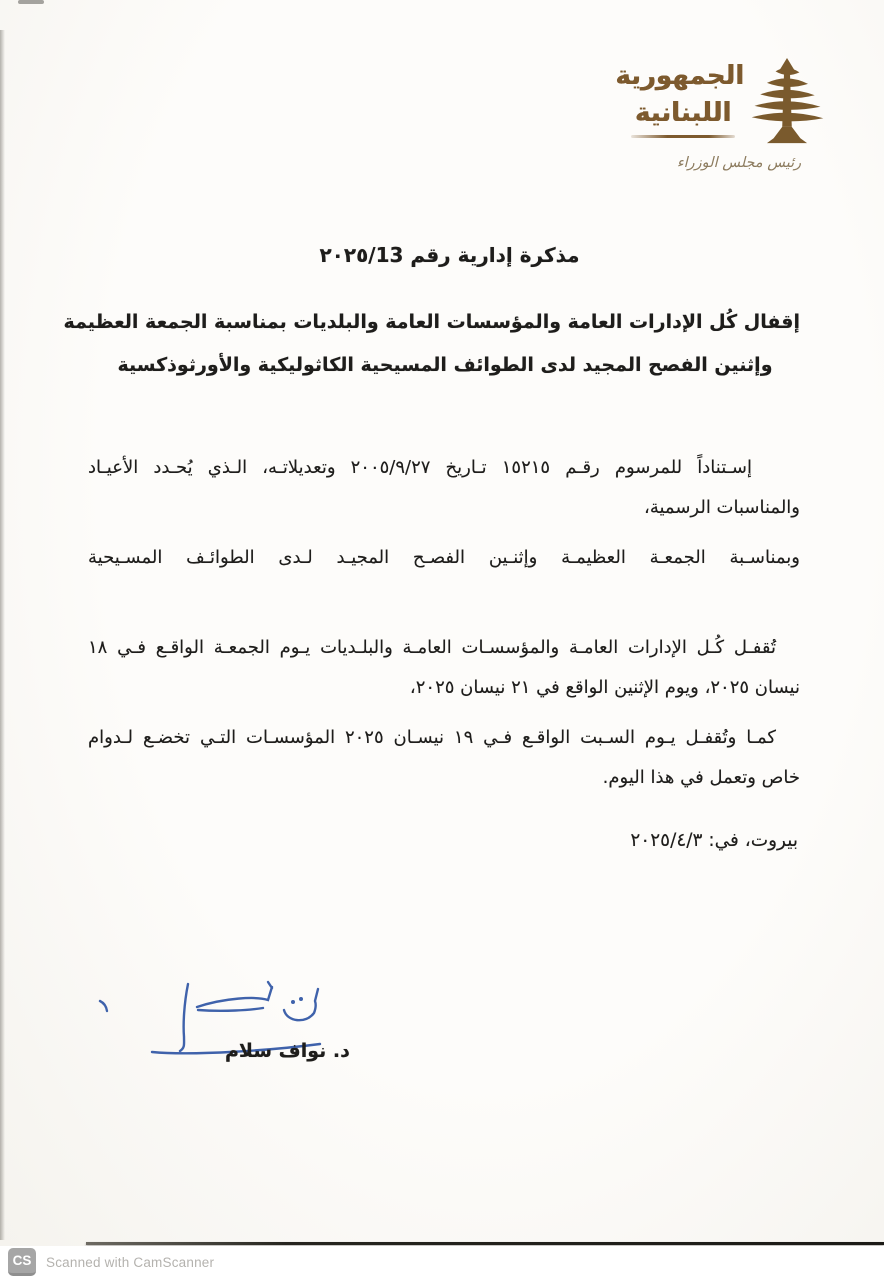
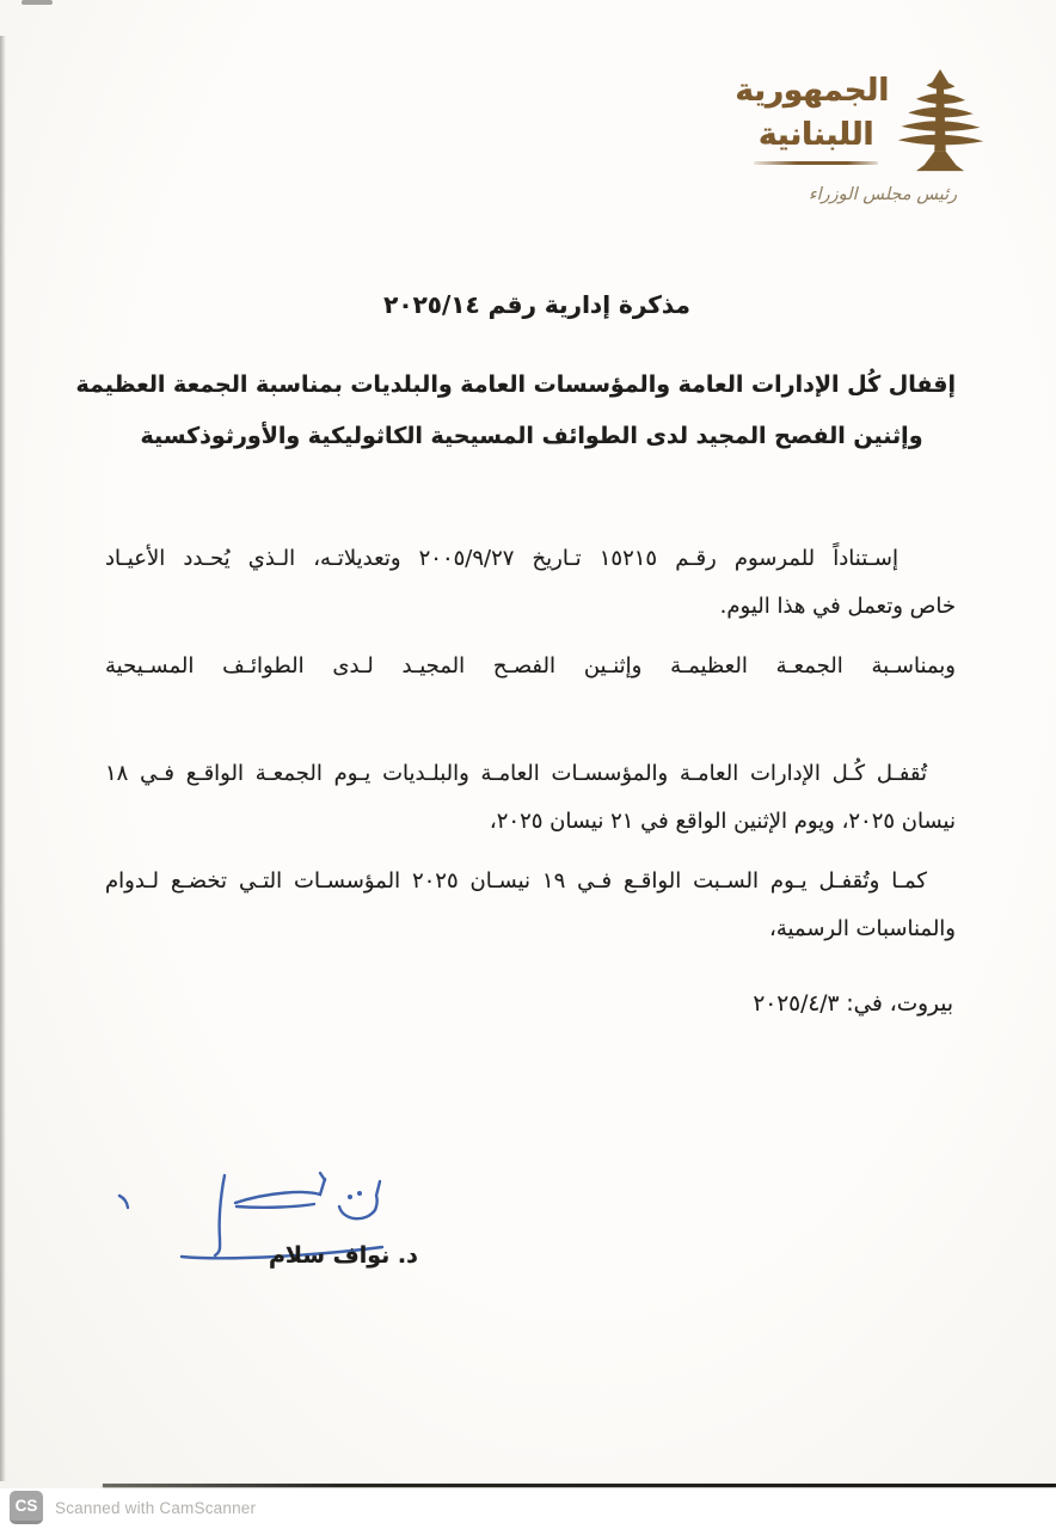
  الجمهورية
  اللبنانية
  رئيس مجلس الوزراء
- مذكرة إدارية رقم ٢٠٢٥/13
+ مذكرة إدارية رقم ٢٠٢٥/١٤
  إقفال كُل الإدارات العامة والمؤسسات العامة والبلديات بمناسبة الجمعة العظيمة
  وإثنين الفصح المجيد لدى الطوائف المسيحية الكاثوليكية والأورثوذكسية
  إسـتناداً للمرسوم رقـم ١٥٢١٥ تـاريخ ٢٠٠٥/٩/٢٧ وتعديلاتـه، الـذي يُحـدد الأعيـاد
- والمناسبات الرسمية،
+ خاص وتعمل في هذا اليوم.
  وبمناسـبة الجمعـة العظيمـة وإثنـين الفصـح المجيـد لـدى الطوائـف المسـيحية
  تُقفـل كُـل الإدارات العامـة والمؤسسـات العامـة والبلـديات يـوم الجمعـة الواقـع فـي ١٨
  نيسان ٢٠٢٥، ويوم الإثنين الواقع في ٢١ نيسان ٢٠٢٥،
  كمـا وتُقفـل يـوم السـبت الواقـع فـي ١٩ نيسـان ٢٠٢٥ المؤسسـات التـي تخضـع لـدوام
- خاص وتعمل في هذا اليوم.
+ والمناسبات الرسمية،
  بيروت، في: ٢٠٢٥/٤/٣
  د. نواف سلام
  CS
  Scanned with CamScanner
